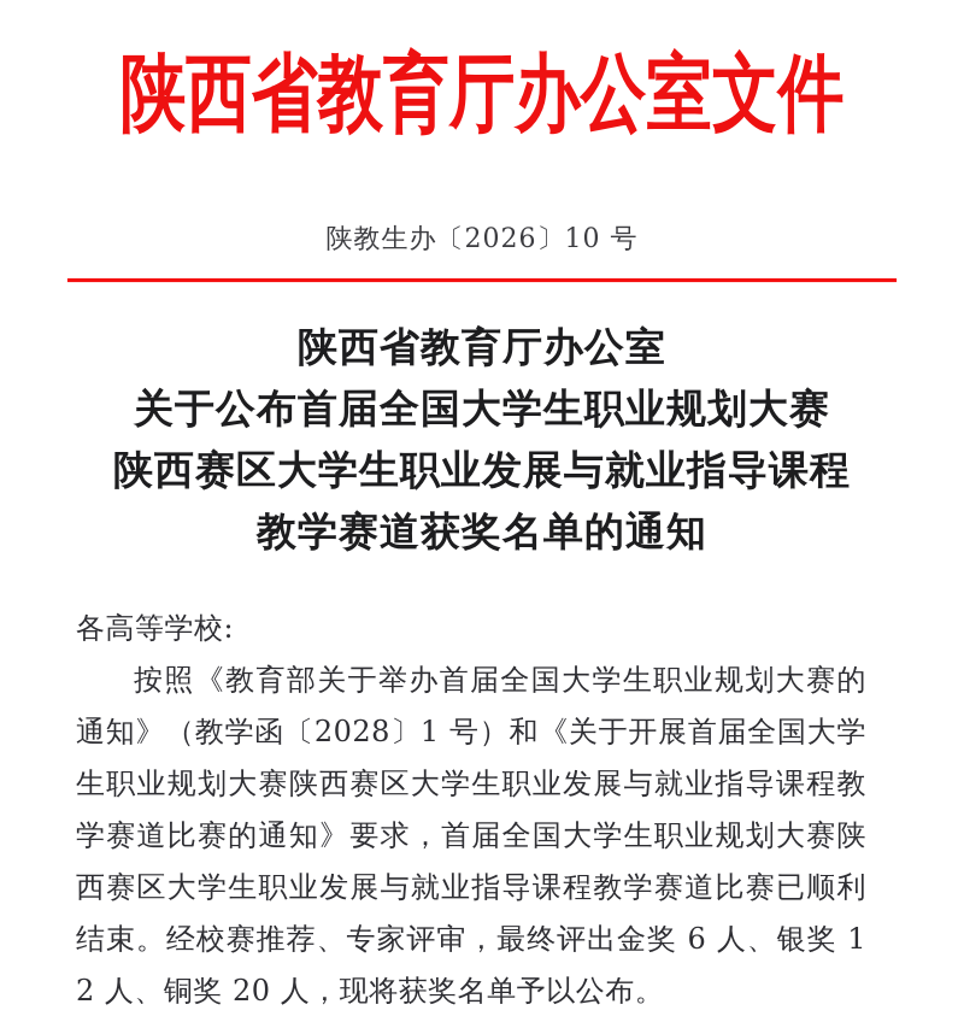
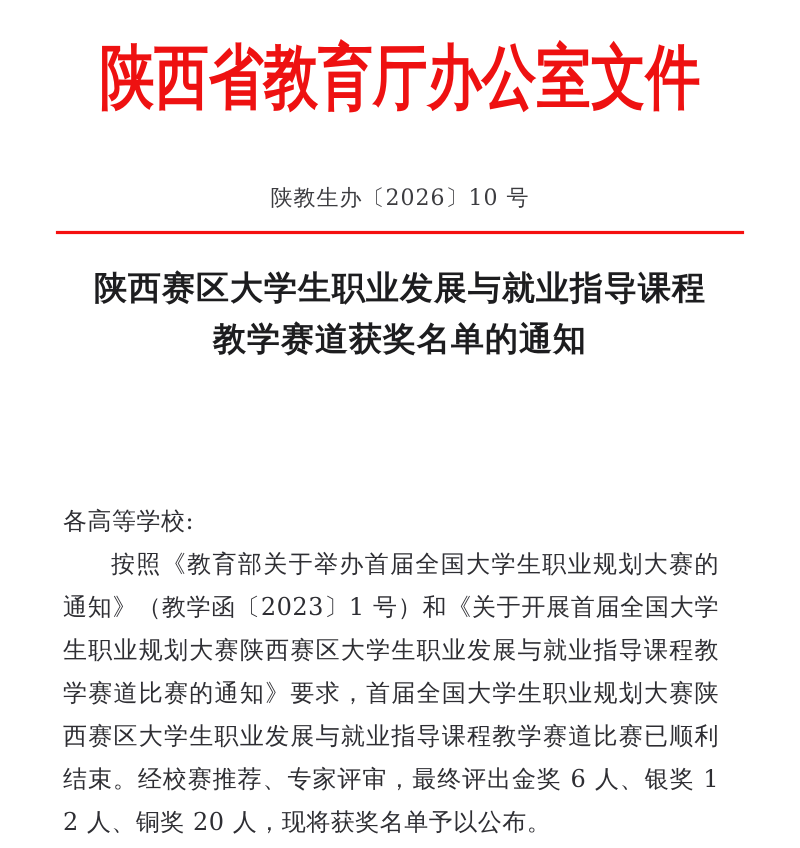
  陕西省教育厅办公室文件
  陕教生办〔2026〕10 号
- 陕西省教育厅办公室
- 关于公布首届全国大学生职业规划大赛
  陕西赛区大学生职业发展与就业指导课程
  教学赛道获奖名单的通知
  各高等学校:
- 按照《教育部关于举办首届全国大学生职业规划大赛的通知》（教学函〔2028〕1 号）和《关于开展首届全国大学生职业规划大赛陕西赛区大学生职业发展与就业指导课程教学赛道比赛的通知》要求，首届全国大学生职业规划大赛陕西赛区大学生职业发展与就业指导课程教学赛道比赛已顺利结束。经校赛推荐、专家评审，最终评出金奖 6 人、银奖 12 人、铜奖 20 人，现将获奖名单予以公布。
+ 按照《教育部关于举办首届全国大学生职业规划大赛的通知》（教学函〔2023〕1 号）和《关于开展首届全国大学生职业规划大赛陕西赛区大学生职业发展与就业指导课程教学赛道比赛的通知》要求，首届全国大学生职业规划大赛陕西赛区大学生职业发展与就业指导课程教学赛道比赛已顺利结束。经校赛推荐、专家评审，最终评出金奖 6 人、银奖 12 人、铜奖 20 人，现将获奖名单予以公布。
